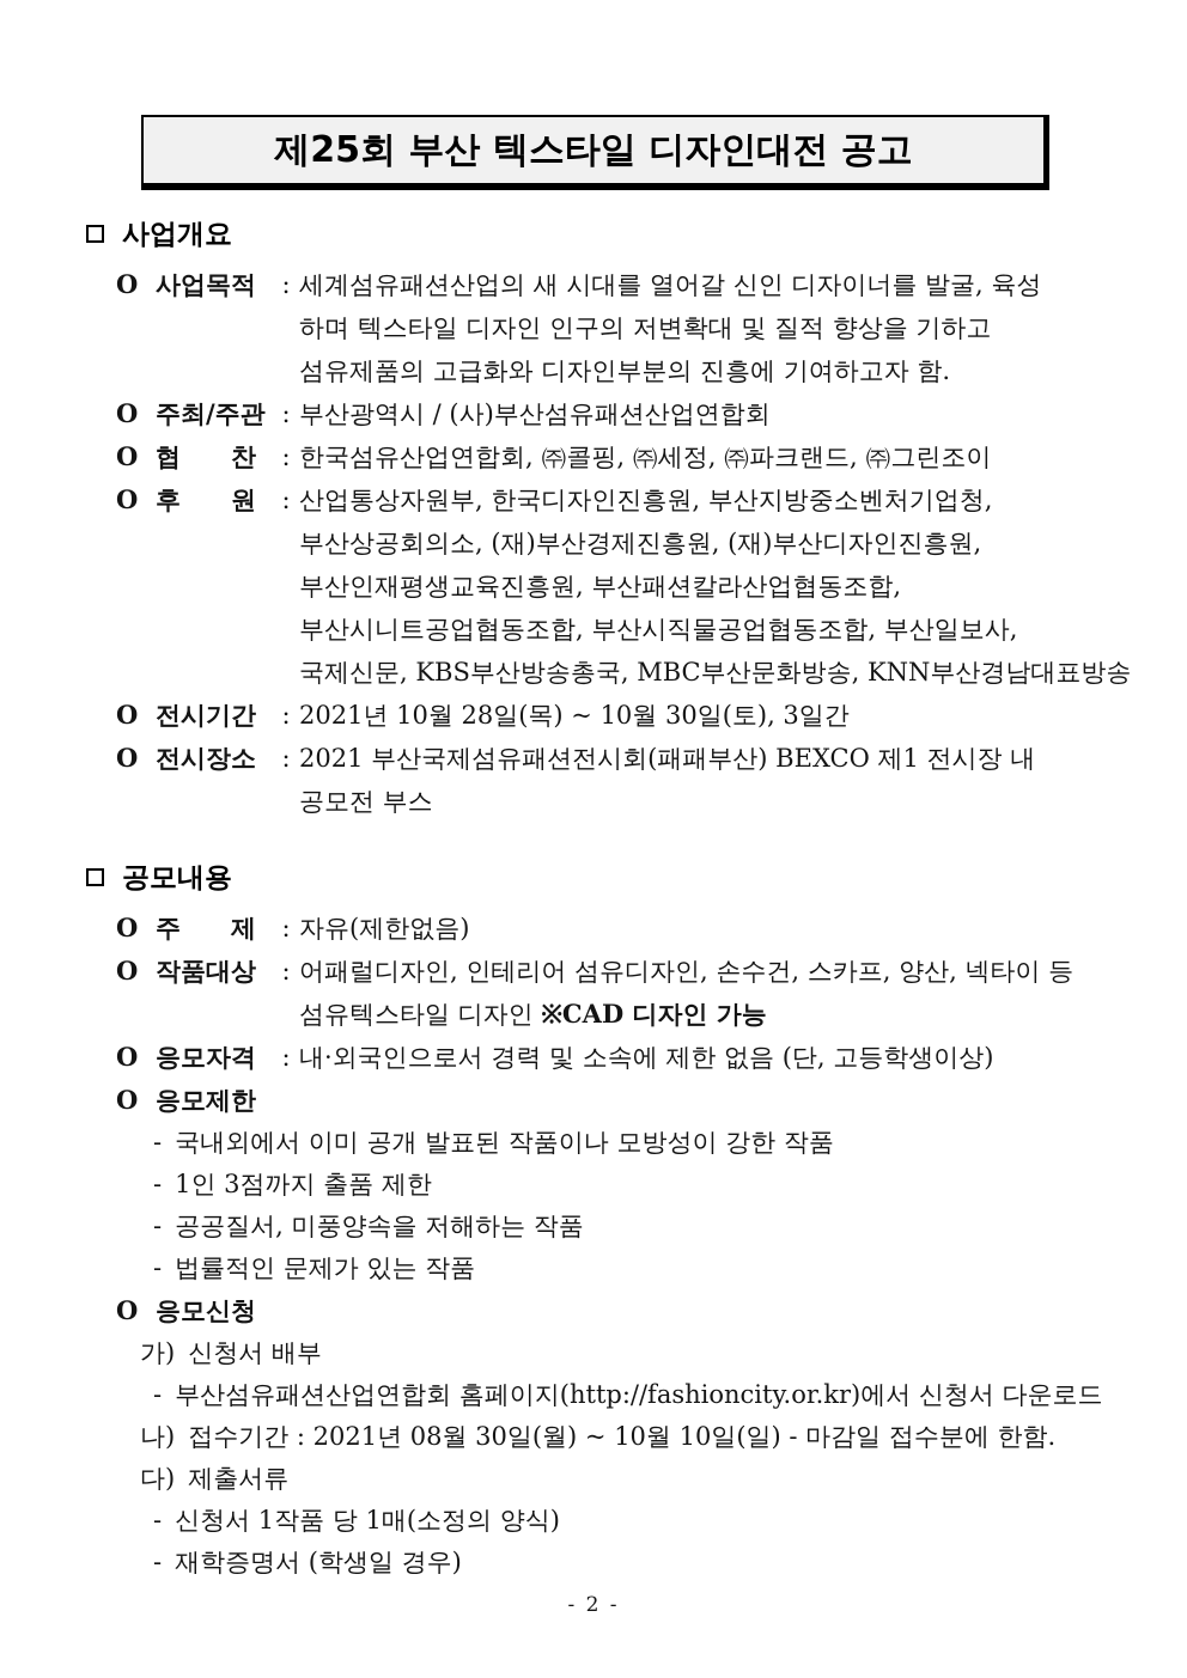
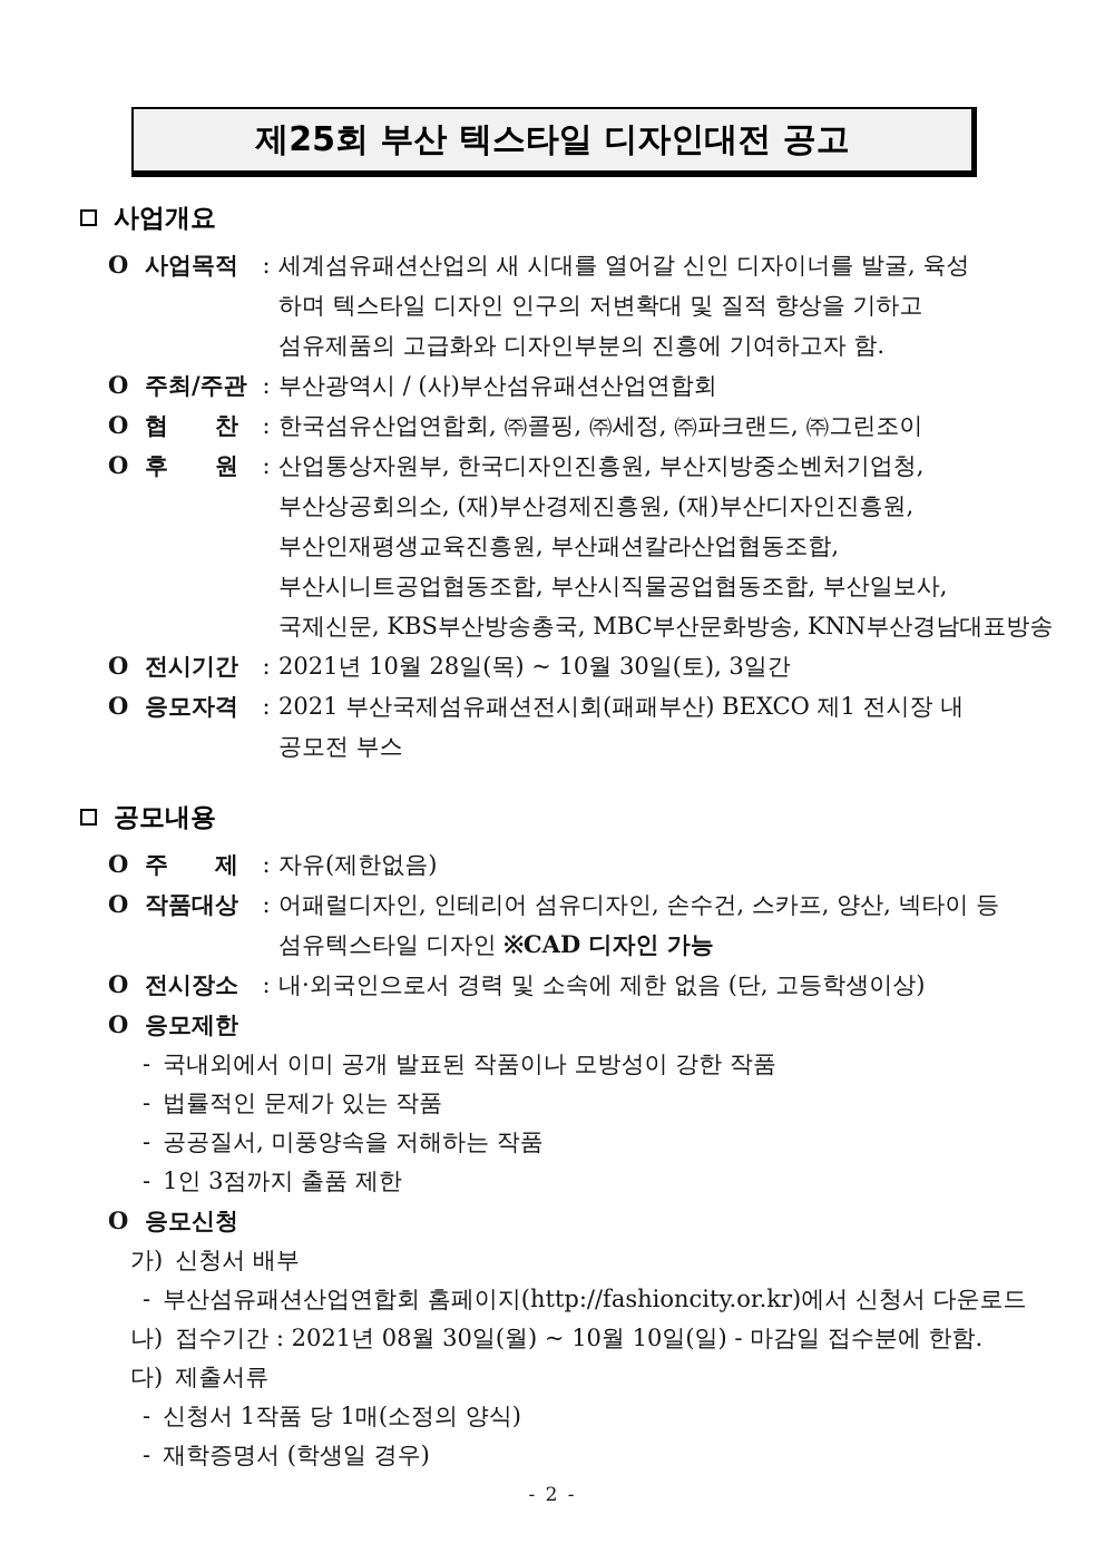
  제25회 부산 텍스타일 디자인대전 공고
  사업개요
  O
  사업목적
  :
  세계섬유패션산업의 새 시대를 열어갈 신인 디자이너를 발굴, 육성
  하며 텍스타일 디자인 인구의 저변확대 및 질적 향상을 기하고
  섬유제품의 고급화와 디자인부분의 진흥에 기여하고자 함.
  O
  주최/주관
  :
  부산광역시 / (사)부산섬유패션산업연합회
  O
  협 찬
  :
  한국섬유산업연합회, ㈜콜핑, ㈜세정, ㈜파크랜드, ㈜그린조이
  O
  후 원
  :
  산업통상자원부, 한국디자인진흥원, 부산지방중소벤처기업청,
  부산상공회의소, (재)부산경제진흥원, (재)부산디자인진흥원,
  부산인재평생교육진흥원, 부산패션칼라산업협동조합,
  부산시니트공업협동조합, 부산시직물공업협동조합, 부산일보사,
  국제신문, KBS부산방송총국, MBC부산문화방송, KNN부산경남대표방송
  O
  전시기간
  :
  2021년 10월 28일(목) ~ 10월 30일(토), 3일간
  O
- 전시장소
+ 응모자격
  :
  2021 부산국제섬유패션전시회(패패부산) BEXCO 제1 전시장 내
  공모전 부스
  공모내용
  O
  주 제
  :
  자유(제한없음)
  O
  작품대상
  :
  어패럴디자인, 인테리어 섬유디자인, 손수건, 스카프, 양산, 넥타이 등
  섬유텍스타일 디자인 ※CAD 디자인 가능
  O
- 응모자격
+ 전시장소
  :
  내·외국인으로서 경력 및 소속에 제한 없음 (단, 고등학생이상)
  O
  응모제한
  - 국내외에서 이미 공개 발표된 작품이나 모방성이 강한 작품
- - 1인 3점까지 출품 제한
+ - 법률적인 문제가 있는 작품
  - 공공질서, 미풍양속을 저해하는 작품
- - 법률적인 문제가 있는 작품
+ - 1인 3점까지 출품 제한
  O
  응모신청
  가) 신청서 배부
  - 부산섬유패션산업연합회 홈페이지(http://fashioncity.or.kr)에서 신청서 다운로드
  나) 접수기간 : 2021년 08월 30일(월) ~ 10월 10일(일) - 마감일 접수분에 한함.
  다) 제출서류
  - 신청서 1작품 당 1매(소정의 양식)
  - 재학증명서 (학생일 경우)
  - 2 -
